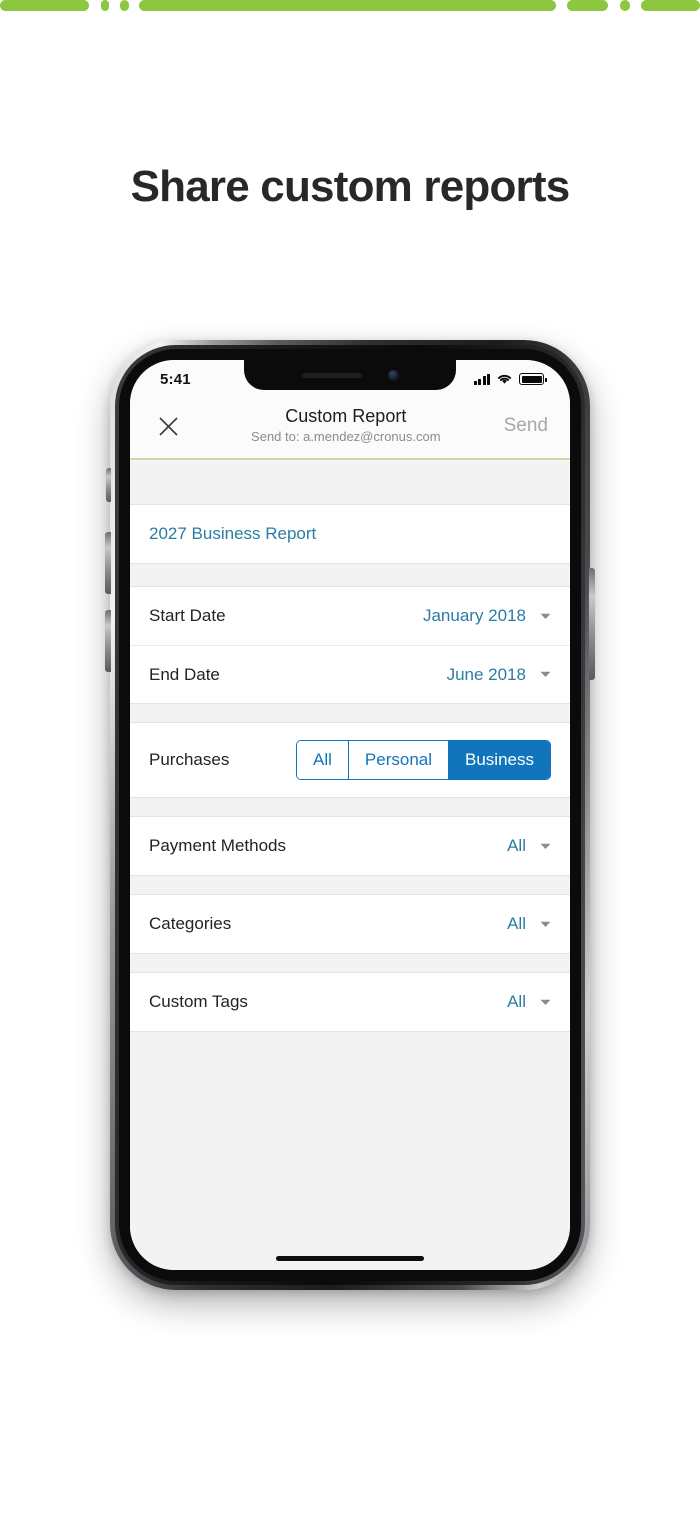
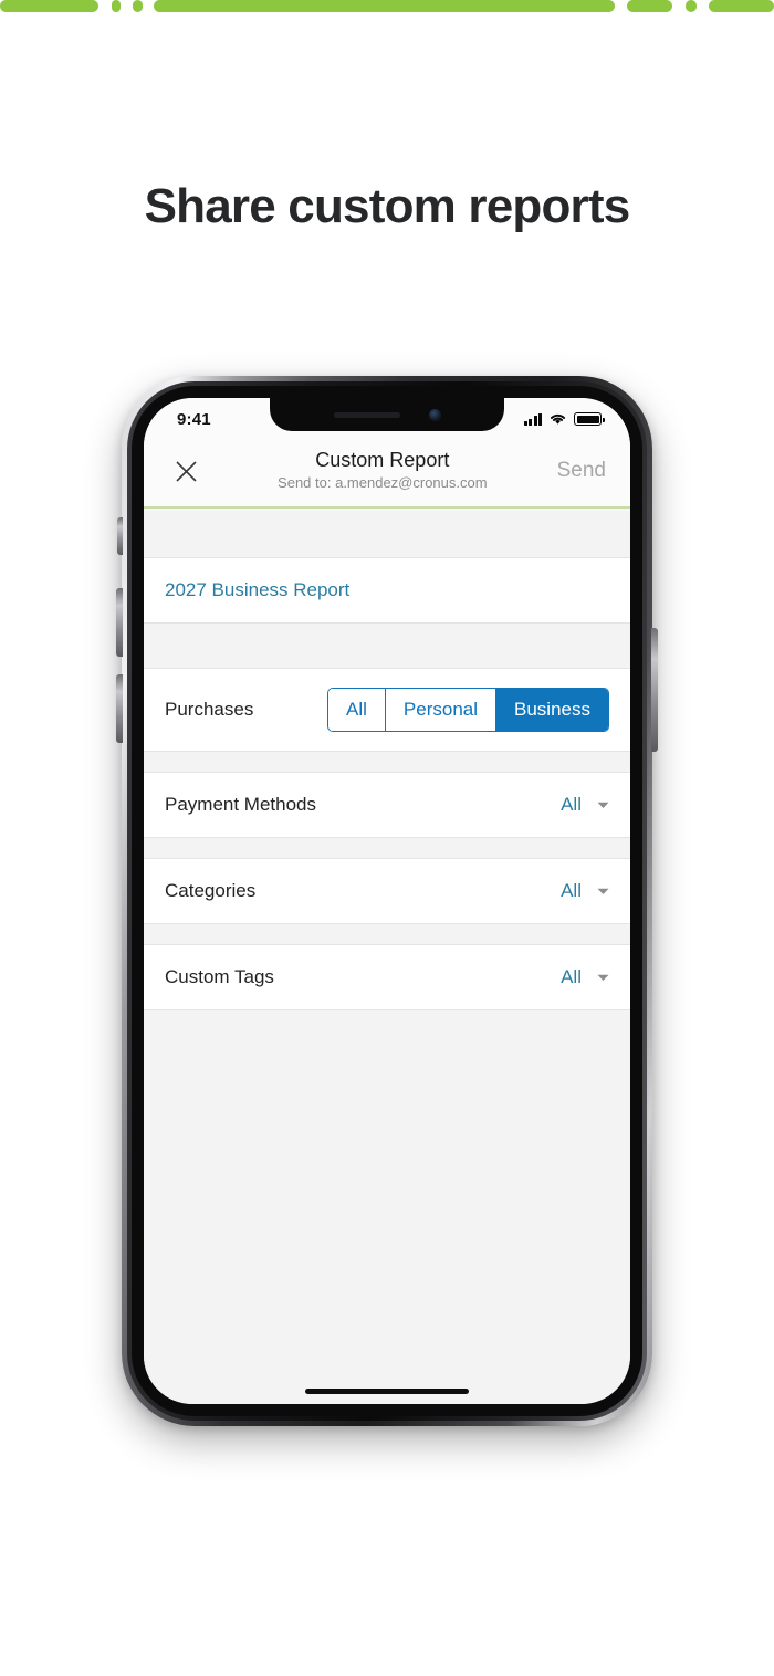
  Share custom reports
- 5:41
+ 9:41
  Custom Report
  Send to: a.mendez@cronus.com
  Send
  2027 Business Report
- Start Date
- January 2018
- End Date
- June 2018
  Purchases
  All
  Personal
  Business
  Payment Methods
  All
  Categories
  All
  Custom Tags
  All
